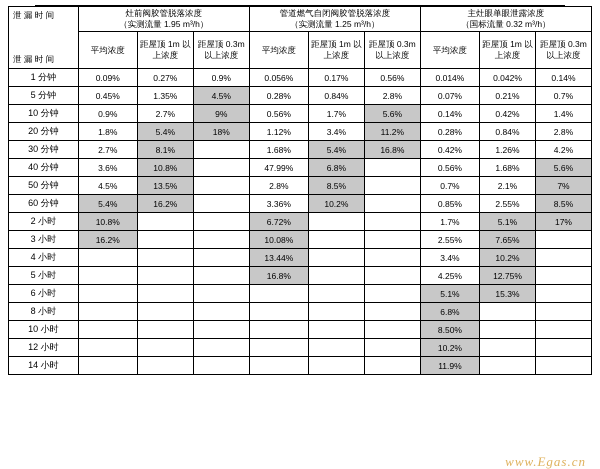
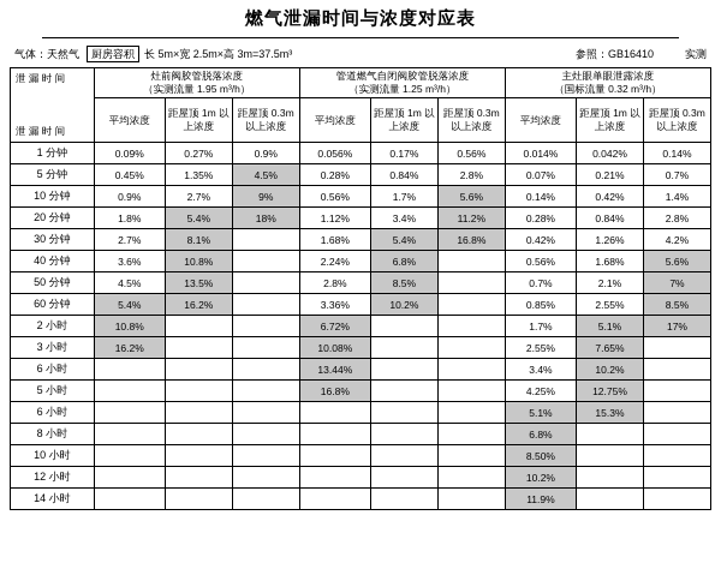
+ 燃气泄漏时间与浓度对应表
+ 气体：天然气
+ 厨房容积
+ 长 5m×宽 2.5m×高 3m=37.5m³
+ 参照：
+ GB16410
+ 实测
  泄 漏 时 间 泄 漏 时 间	灶前阀胶管脱落浓度 （实测流量 1.95 m³/h）	管道燃气自闭阀胶管脱落浓度 （实测流量 1.25 m³/h）	主灶眼单眼泄露浓度 （国标流量 0.32 m³/h）
  平均浓度	距屋顶 1m 以上浓度	距屋顶 0.3m 以上浓度	平均浓度	距屋顶 1m 以上浓度	距屋顶 0.3m 以上浓度	平均浓度	距屋顶 1m 以上浓度	距屋顶 0.3m 以上浓度
  1 分钟	0.09%	0.27%	0.9%	0.056%	0.17%	0.56%	0.014%	0.042%	0.14%
  5 分钟	0.45%	1.35%	4.5%	0.28%	0.84%	2.8%	0.07%	0.21%	0.7%
  10 分钟	0.9%	2.7%	9%	0.56%	1.7%	5.6%	0.14%	0.42%	1.4%
  20 分钟	1.8%	5.4%	18%	1.12%	3.4%	11.2%	0.28%	0.84%	2.8%
  30 分钟	2.7%	8.1%		1.68%	5.4%	16.8%	0.42%	1.26%	4.2%
- 40 分钟	3.6%	10.8%		47.99%	6.8%		0.56%	1.68%	5.6%
+ 40 分钟	3.6%	10.8%		2.24%	6.8%		0.56%	1.68%	5.6%
  50 分钟	4.5%	13.5%		2.8%	8.5%		0.7%	2.1%	7%
  60 分钟	5.4%	16.2%		3.36%	10.2%		0.85%	2.55%	8.5%
  2 小时	10.8%			6.72%			1.7%	5.1%	17%
  3 小时	16.2%			10.08%			2.55%	7.65%
- 4 小时				13.44%			3.4%	10.2%
+ 6 小时				13.44%			3.4%	10.2%
  5 小时				16.8%			4.25%	12.75%
  6 小时							5.1%	15.3%
  8 小时							6.8%
  10 小时							8.50%
  12 小时							10.2%
  14 小时							11.9%
- www.Egas.cn
